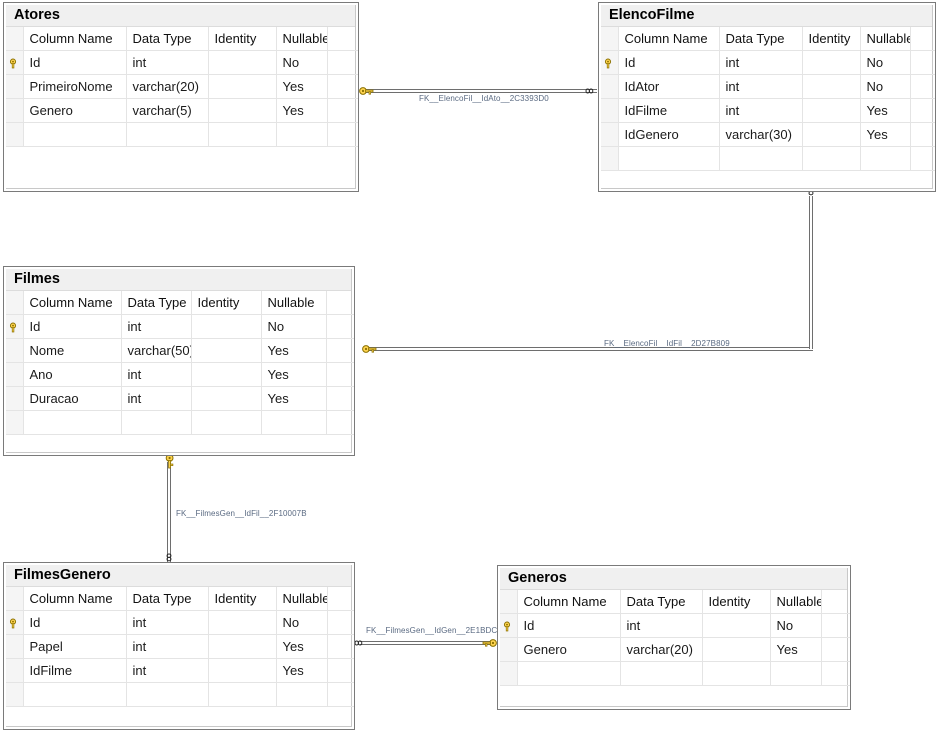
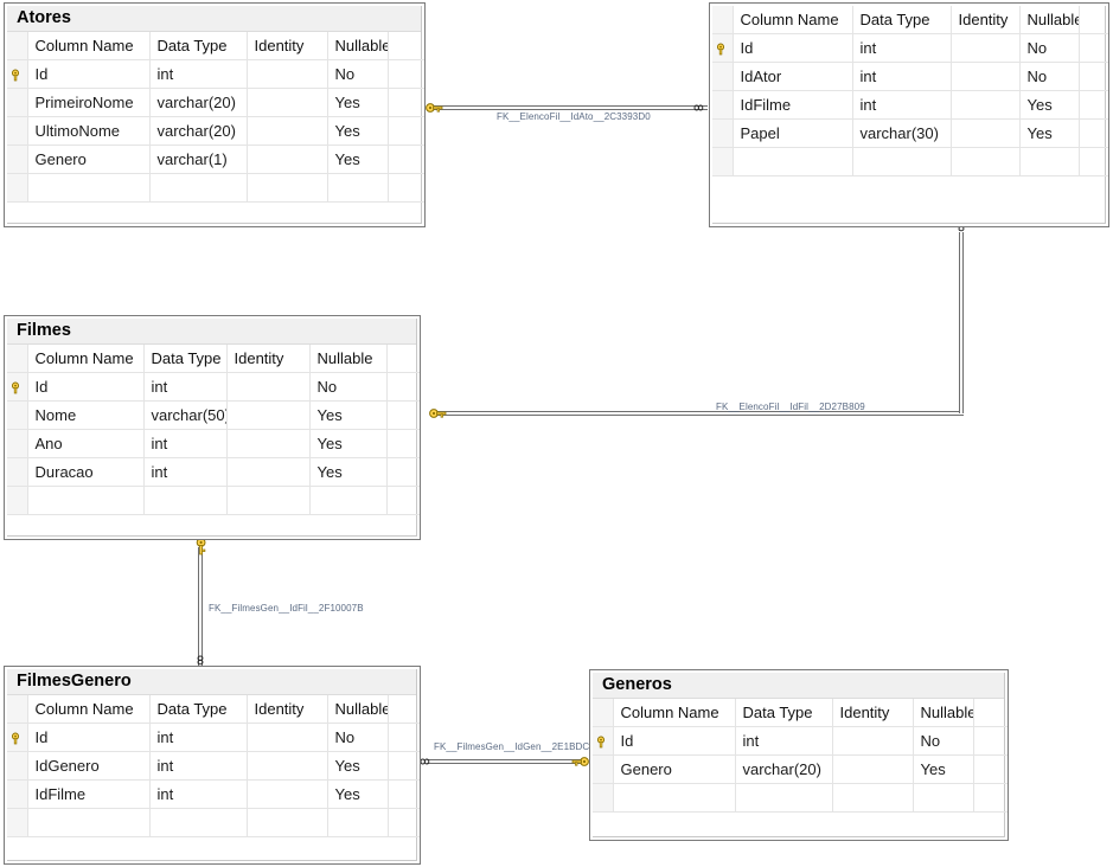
  FK__ElencoFil__IdAto__2C3393D0
  FK__ElencoFil__IdFil__2D27B809
  FK__FilmesGen__IdFil__2F10007B
  FK__FilmesGen__IdGen__2E1BDC
  Atores
  	Column Name	Data Type	Identity	Nullable
  	Id	int		No
  	PrimeiroNome	varchar(20)		Yes
+ 	UltimoNome	varchar(20)		Yes
- 	Genero	varchar(5)		Yes
+ 	Genero	varchar(1)		Yes
- ElencoFilme
  	Column Name	Data Type	Identity	Nullable
  	Id	int		No
  	IdAtor	int		No
  	IdFilme	int		Yes
- 	IdGenero	varchar(30)		Yes
+ 	Papel	varchar(30)		Yes
  Filmes
  	Column Name	Data Type	Identity	Nullable
  	Id	int		No
  	Nome	varchar(50		Yes
  	Ano	int		Yes
  	Duracao	int		Yes
  FilmesGenero
  	Column Name	Data Type	Identity	Nullable
  	Id	int		No
- 	Papel	int		Yes
+ 	IdGenero	int		Yes
  	IdFilme	int		Yes
  Generos
  	Column Name	Data Type	Identity	Nullable
  	Id	int		No
  	Genero	varchar(20)		Yes
